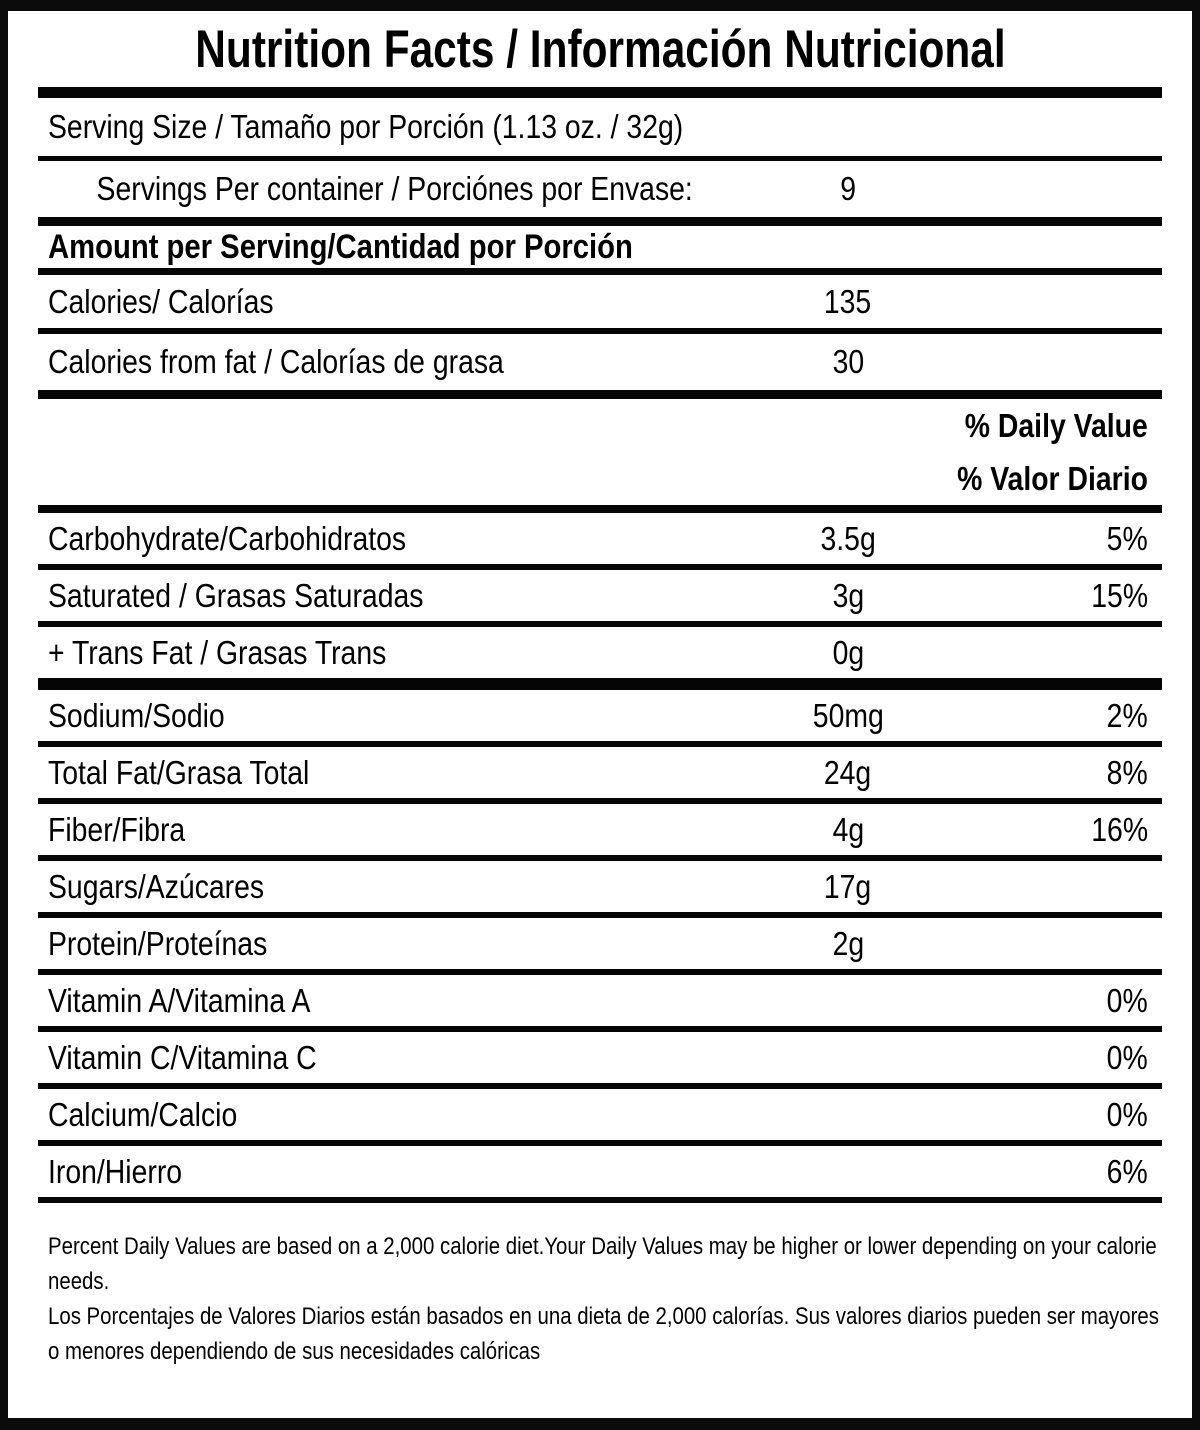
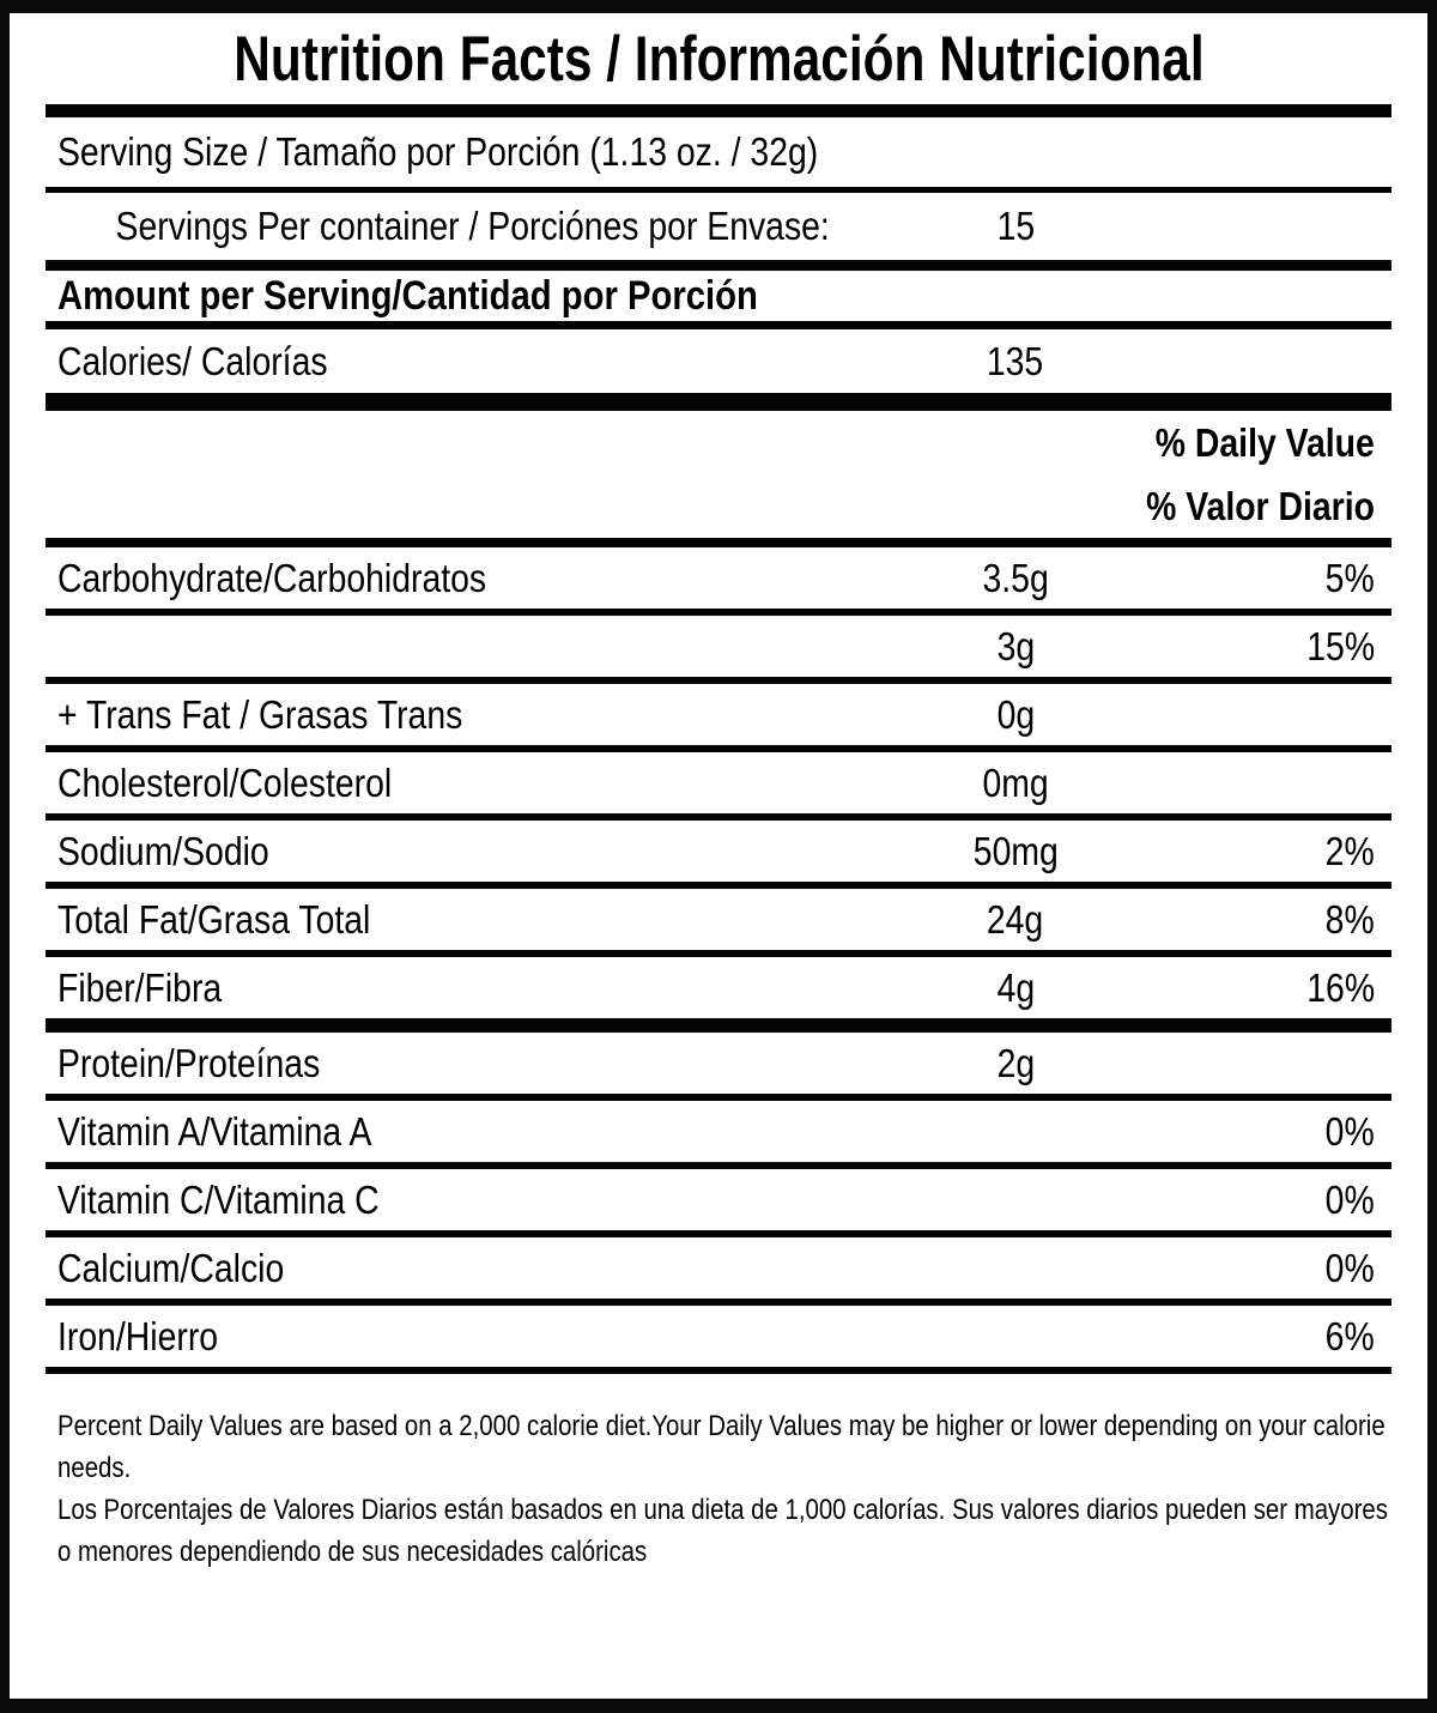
  Nutrition Facts / Información Nutricional
  Serving Size / Tamaño por Porción (1.13 oz. / 32g)
  Servings Per container / Porciónes por Envase:
- 9
+ 15
  Amount per Serving/Cantidad por Porción
  Calories/ Calorías
  135
- Calories from fat / Calorías de grasa
- 30
  % Daily Value
  % Valor Diario
  Carbohydrate/Carbohidratos
  3.5g
  5%
- Saturated / Grasas Saturadas
  3g
  15%
  + Trans Fat / Grasas Trans
  0g
+ Cholesterol/Colesterol
+ 0mg
  Sodium/Sodio
  50mg
  2%
  Total Fat/Grasa Total
  24g
  8%
  Fiber/Fibra
  4g
  16%
- Sugars/Azúcares
- 17g
  Protein/Proteínas
  2g
  Vitamin A/Vitamina A
  0%
  Vitamin C/Vitamina C
  0%
  Calcium/Calcio
  0%
  Iron/Hierro
  6%
  Percent Daily Values are based on a 2,000 calorie diet.Your Daily Values may be higher or lower depending on your calorie needs.
- Los Porcentajes de Valores Diarios están basados en una dieta de 2,000 calorías. Sus valores diarios pueden ser mayores o menores dependiendo de sus necesidades calóricas
+ Los Porcentajes de Valores Diarios están basados en una dieta de 1,000 calorías. Sus valores diarios pueden ser mayores o menores dependiendo de sus necesidades calóricas
